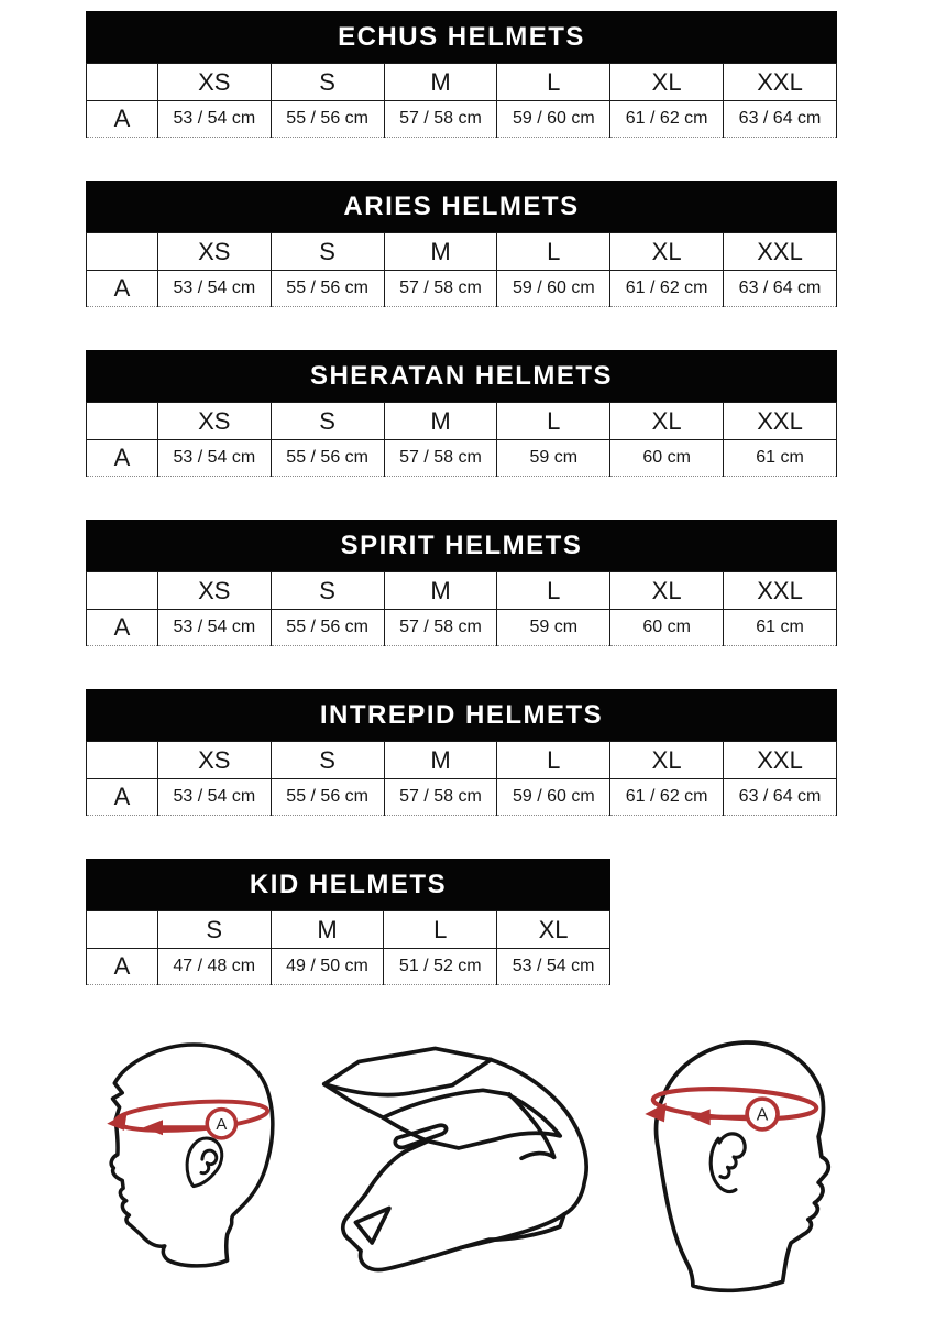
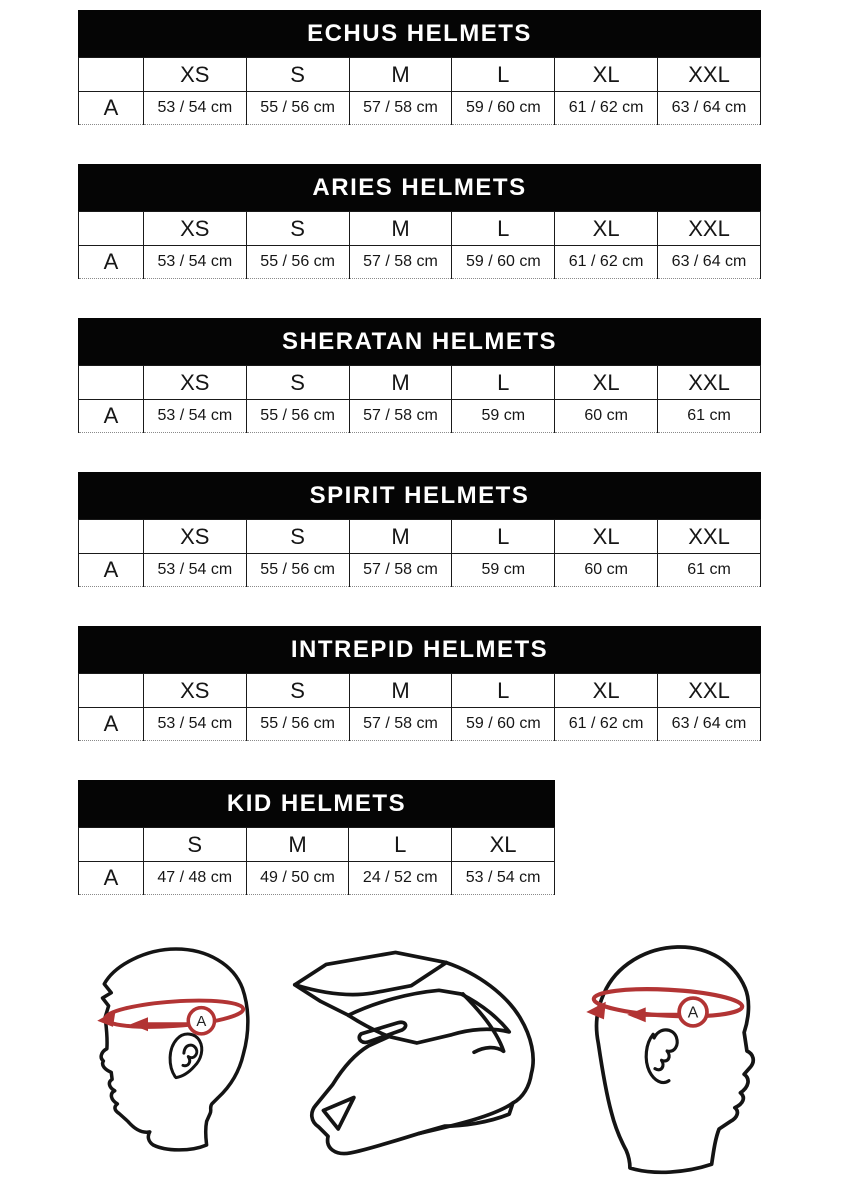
  ECHUS HELMETS
  	XS	S	M	L	XL	XXL
  A	53 / 54 cm	55 / 56 cm	57 / 58 cm	59 / 60 cm	61 / 62 cm	63 / 64 cm
  ARIES HELMETS
  	XS	S	M	L	XL	XXL
  A	53 / 54 cm	55 / 56 cm	57 / 58 cm	59 / 60 cm	61 / 62 cm	63 / 64 cm
  SHERATAN HELMETS
  	XS	S	M	L	XL	XXL
  A	53 / 54 cm	55 / 56 cm	57 / 58 cm	59 cm	60 cm	61 cm
  SPIRIT HELMETS
  	XS	S	M	L	XL	XXL
  A	53 / 54 cm	55 / 56 cm	57 / 58 cm	59 cm	60 cm	61 cm
  INTREPID HELMETS
  	XS	S	M	L	XL	XXL
  A	53 / 54 cm	55 / 56 cm	57 / 58 cm	59 / 60 cm	61 / 62 cm	63 / 64 cm
  KID HELMETS
  	S	M	L	XL
- A	47 / 48 cm	49 / 50 cm	51 / 52 cm	53 / 54 cm
+ A	47 / 48 cm	49 / 50 cm	24 / 52 cm	53 / 54 cm
  A
  A
